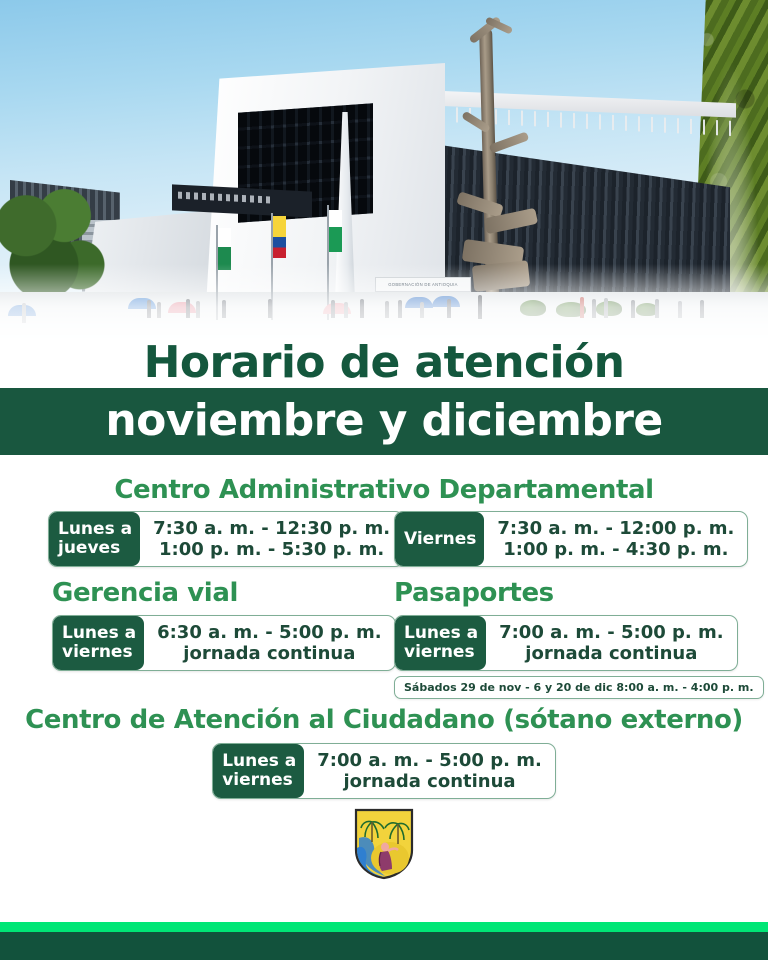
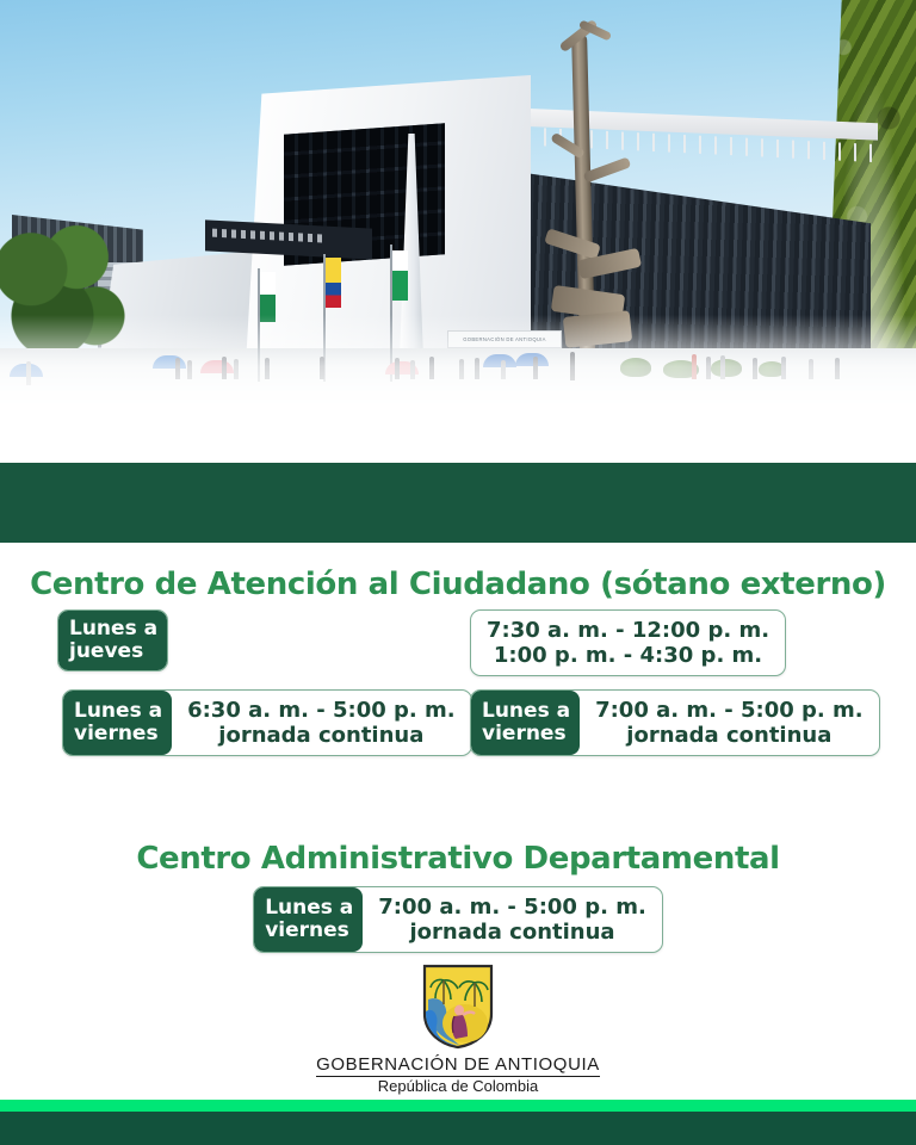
- Horario de atención
- noviembre y diciembre
- Centro Administrativo Departamental
+ Centro de Atención al Ciudadano (sótano externo)
  Lunes a
  jueves
- 7:30 a. m. - 12:30 p. m.
- 1:00 p. m. - 5:30 p. m.
- Viernes
  7:30 a. m. - 12:00 p. m.
  1:00 p. m. - 4:30 p. m.
- Gerencia vial
  Lunes a
  viernes
  6:30 a. m. - 5:00 p. m.
  jornada continua
- Pasaportes
  Lunes a
  viernes
  7:00 a. m. - 5:00 p. m.
  jornada continua
- Sábados 29 de nov - 6 y 20 de dic 8:00 a. m. - 4:00 p. m.
- Centro de Atención al Ciudadano (sótano externo)
+ Centro Administrativo Departamental
  Lunes a
  viernes
  7:00 a. m. - 5:00 p. m.
  jornada continua
+ GOBERNACIÓN DE ANTIOQUIA
+ República de Colombia
